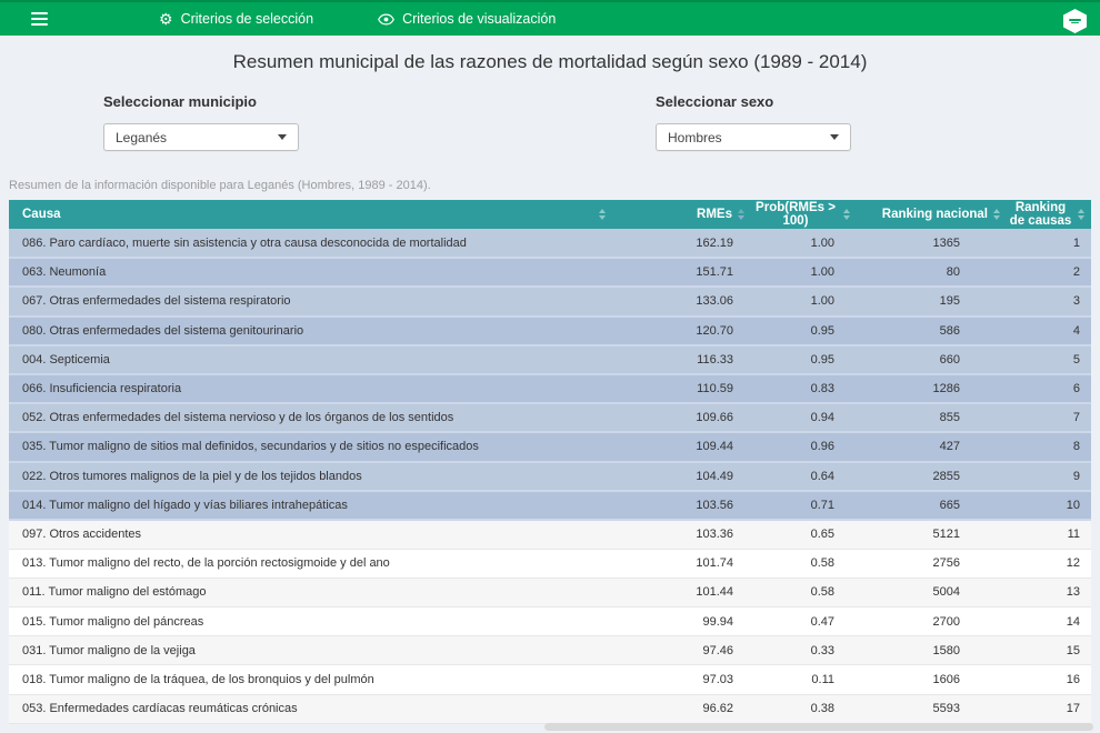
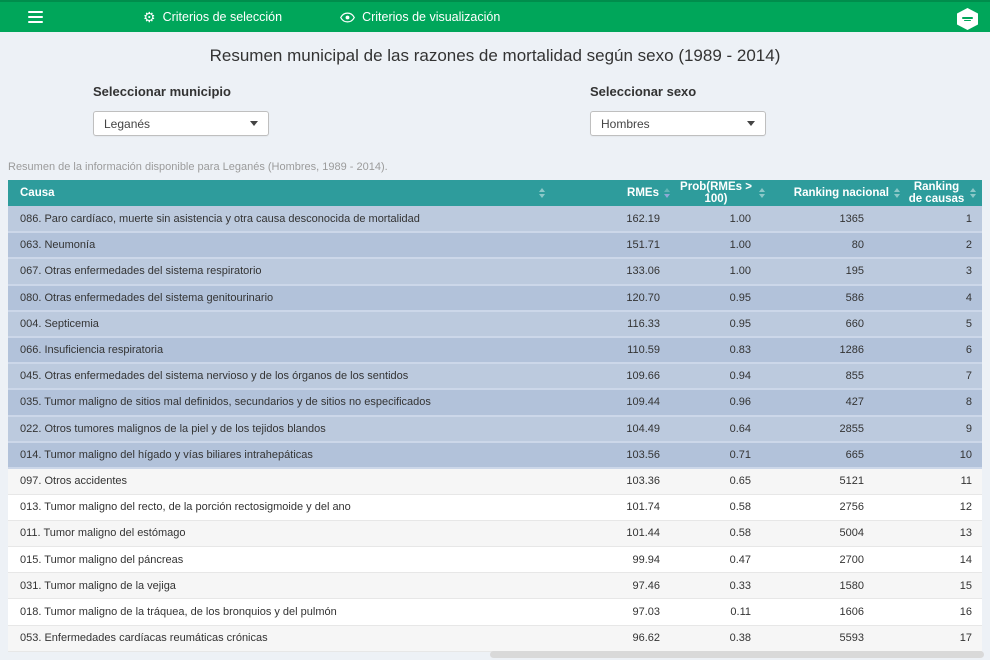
  ⚙
  Criterios de selección
  Criterios de visualización
  Resumen municipal de las razones de mortalidad según sexo (1989 - 2014)
  Seleccionar municipio
  Leganés
  Seleccionar sexo
  Hombres
  Resumen de la información disponible para Leganés (Hombres, 1989 - 2014).
  Causa	RMEs	Prob(RMEs > 100)	Ranking nacional	Ranking de causas
  086. Paro cardíaco, muerte sin asistencia y otra causa desconocida de mortalidad	162.19	1.00	1365	1
  063. Neumonía	151.71	1.00	80	2
  067. Otras enfermedades del sistema respiratorio	133.06	1.00	195	3
  080. Otras enfermedades del sistema genitourinario	120.70	0.95	586	4
  004. Septicemia	116.33	0.95	660	5
  066. Insuficiencia respiratoria	110.59	0.83	1286	6
- 052. Otras enfermedades del sistema nervioso y de los órganos de los sentidos	109.66	0.94	855	7
+ 045. Otras enfermedades del sistema nervioso y de los órganos de los sentidos	109.66	0.94	855	7
  035. Tumor maligno de sitios mal definidos, secundarios y de sitios no especificados	109.44	0.96	427	8
  022. Otros tumores malignos de la piel y de los tejidos blandos	104.49	0.64	2855	9
  014. Tumor maligno del hígado y vías biliares intrahepáticas	103.56	0.71	665	10
  097. Otros accidentes	103.36	0.65	5121	11
  013. Tumor maligno del recto, de la porción rectosigmoide y del ano	101.74	0.58	2756	12
  011. Tumor maligno del estómago	101.44	0.58	5004	13
  015. Tumor maligno del páncreas	99.94	0.47	2700	14
  031. Tumor maligno de la vejiga	97.46	0.33	1580	15
  018. Tumor maligno de la tráquea, de los bronquios y del pulmón	97.03	0.11	1606	16
  053. Enfermedades cardíacas reumáticas crónicas	96.62	0.38	5593	17
